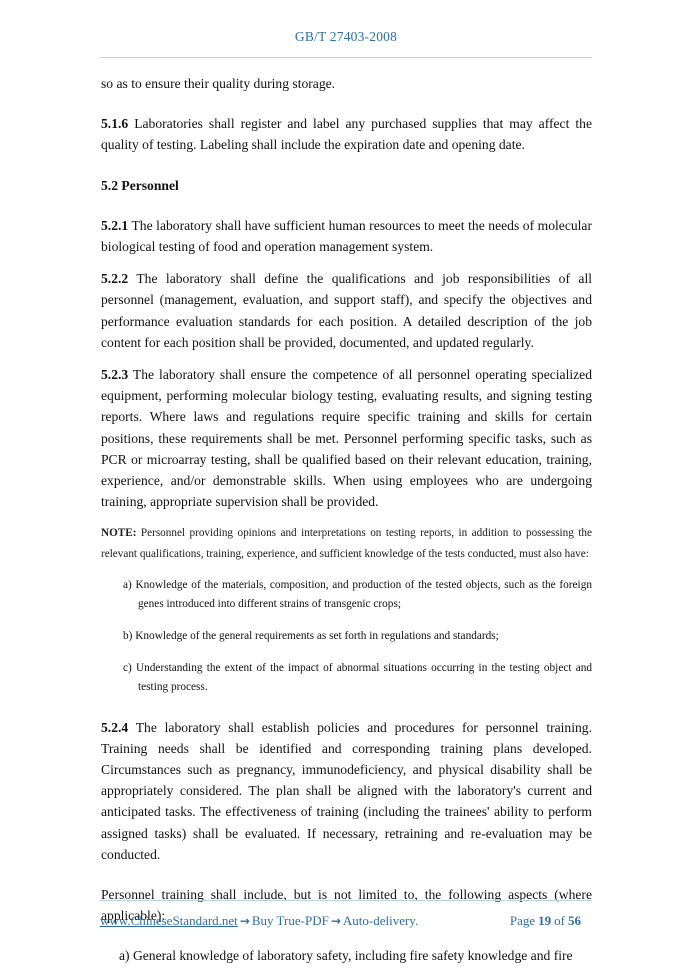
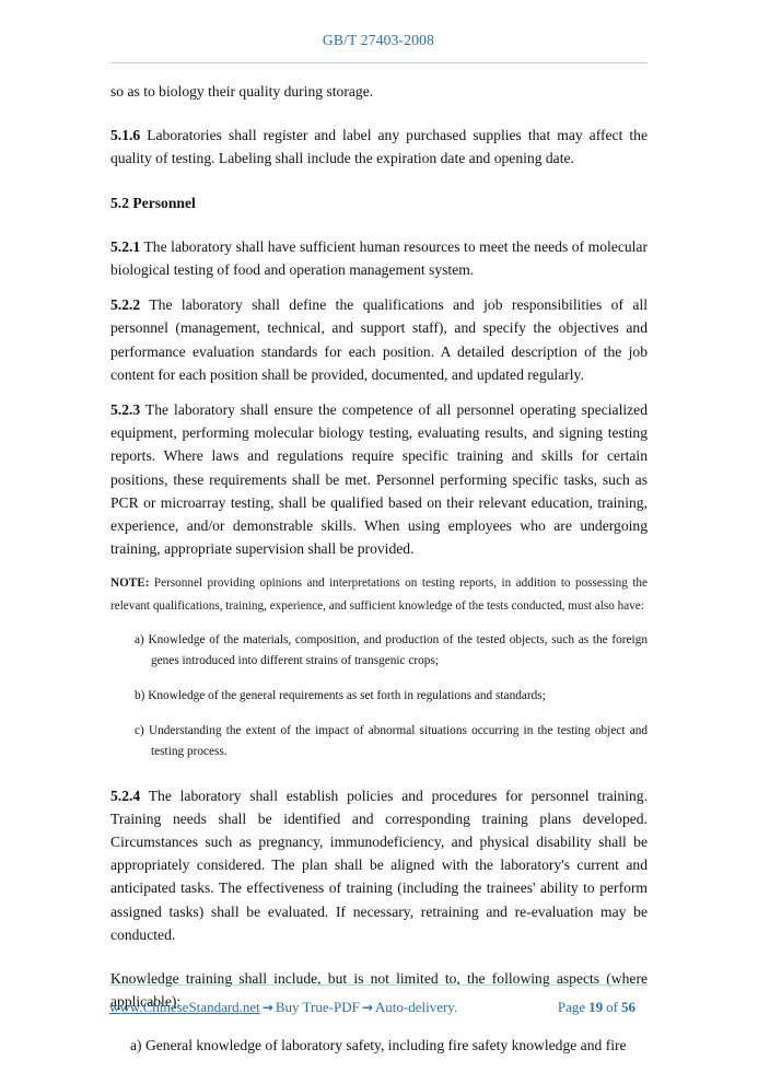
  GB/T 27403-2008
- so as to ensure their quality during storage.
+ so as to biology their quality during storage.
  5.1.6 Laboratories shall register and label any purchased supplies that may affect the quality of testing. Labeling shall include the expiration date and opening date.
  5.2 Personnel
  5.2.1 The laboratory shall have sufficient human resources to meet the needs of molecular biological testing of food and operation management system.
- 5.2.2 The laboratory shall define the qualifications and job responsibilities of all personnel (management, evaluation, and support staff), and specify the objectives and performance evaluation standards for each position. A detailed description of the job content for each position shall be provided, documented, and updated regularly.
+ 5.2.2 The laboratory shall define the qualifications and job responsibilities of all personnel (management, technical, and support staff), and specify the objectives and performance evaluation standards for each position. A detailed description of the job content for each position shall be provided, documented, and updated regularly.
  5.2.3 The laboratory shall ensure the competence of all personnel operating specialized equipment, performing molecular biology testing, evaluating results, and signing testing reports. Where laws and regulations require specific training and skills for certain positions, these requirements shall be met. Personnel performing specific tasks, such as PCR or microarray testing, shall be qualified based on their relevant education, training, experience, and/or demonstrable skills. When using employees who are undergoing training, appropriate supervision shall be provided.
  NOTE: Personnel providing opinions and interpretations on testing reports, in addition to possessing the relevant qualifications, training, experience, and sufficient knowledge of the tests conducted, must also have:
  a) Knowledge of the materials, composition, and production of the tested objects, such as the foreign genes introduced into different strains of transgenic crops;
  b) Knowledge of the general requirements as set forth in regulations and standards;
  c) Understanding the extent of the impact of abnormal situations occurring in the testing object and testing process.
  5.2.4 The laboratory shall establish policies and procedures for personnel training. Training needs shall be identified and corresponding training plans developed. Circumstances such as pregnancy, immunodeficiency, and physical disability shall be appropriately considered. The plan shall be aligned with the laboratory's current and anticipated tasks. The effectiveness of training (including the trainees' ability to perform assigned tasks) shall be evaluated. If necessary, retraining and re-evaluation may be conducted.
- Personnel training shall include, but is not limited to, the following aspects (where applicable):
+ Knowledge training shall include, but is not limited to, the following aspects (where applicable):
  a) General knowledge of laboratory safety, including fire safety knowledge and fire
  www.ChineseStandard.net → Buy True-PDF → Auto-delivery.
  Page 19 of 56
